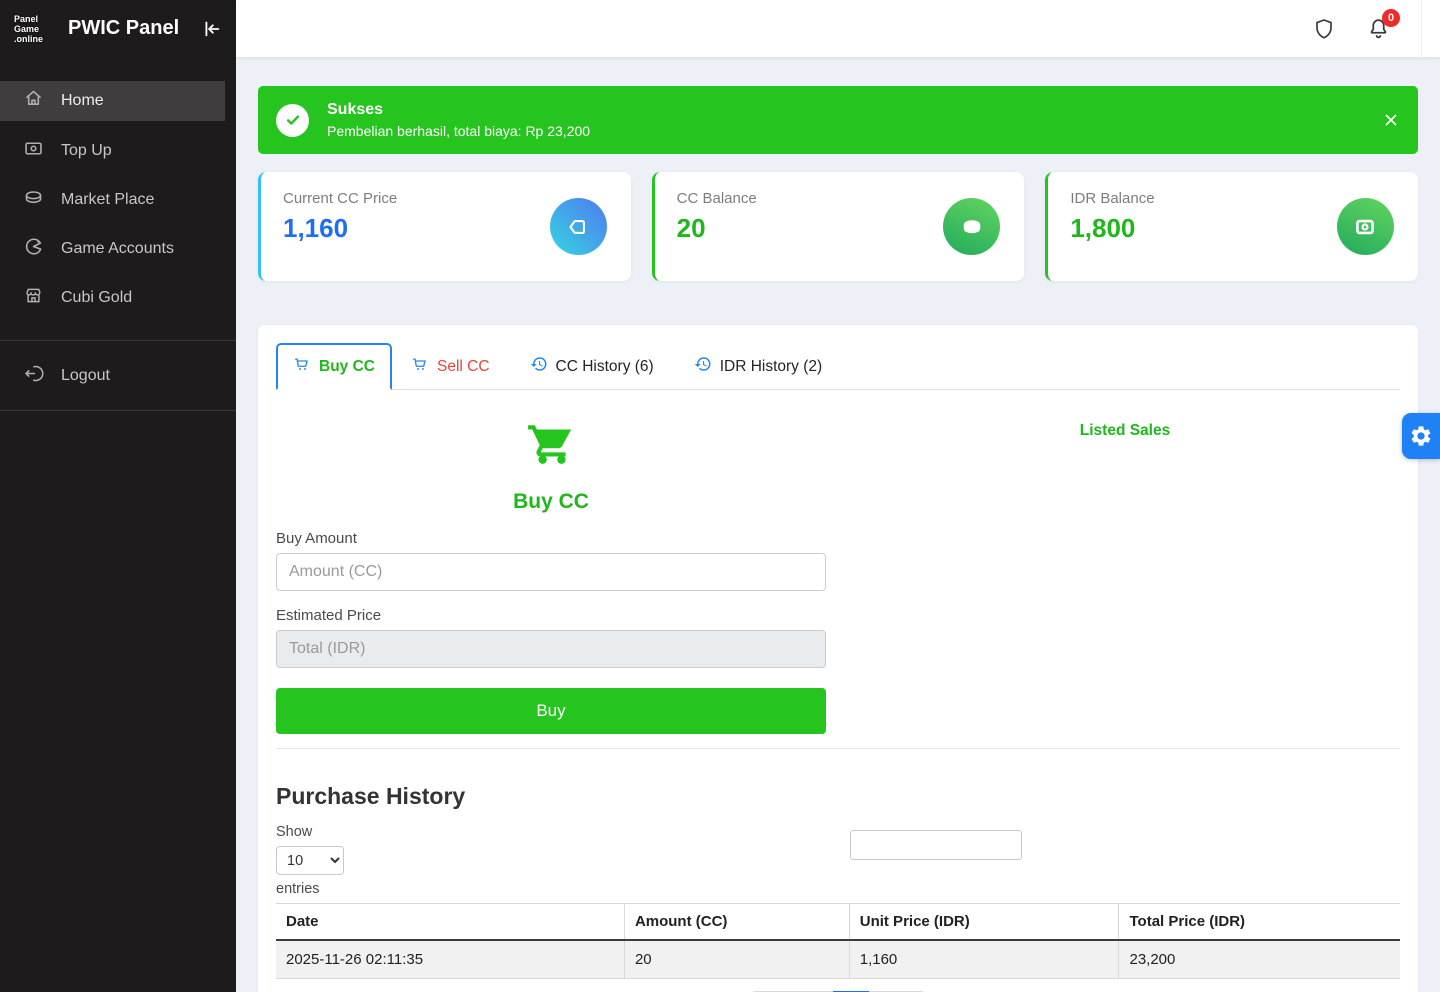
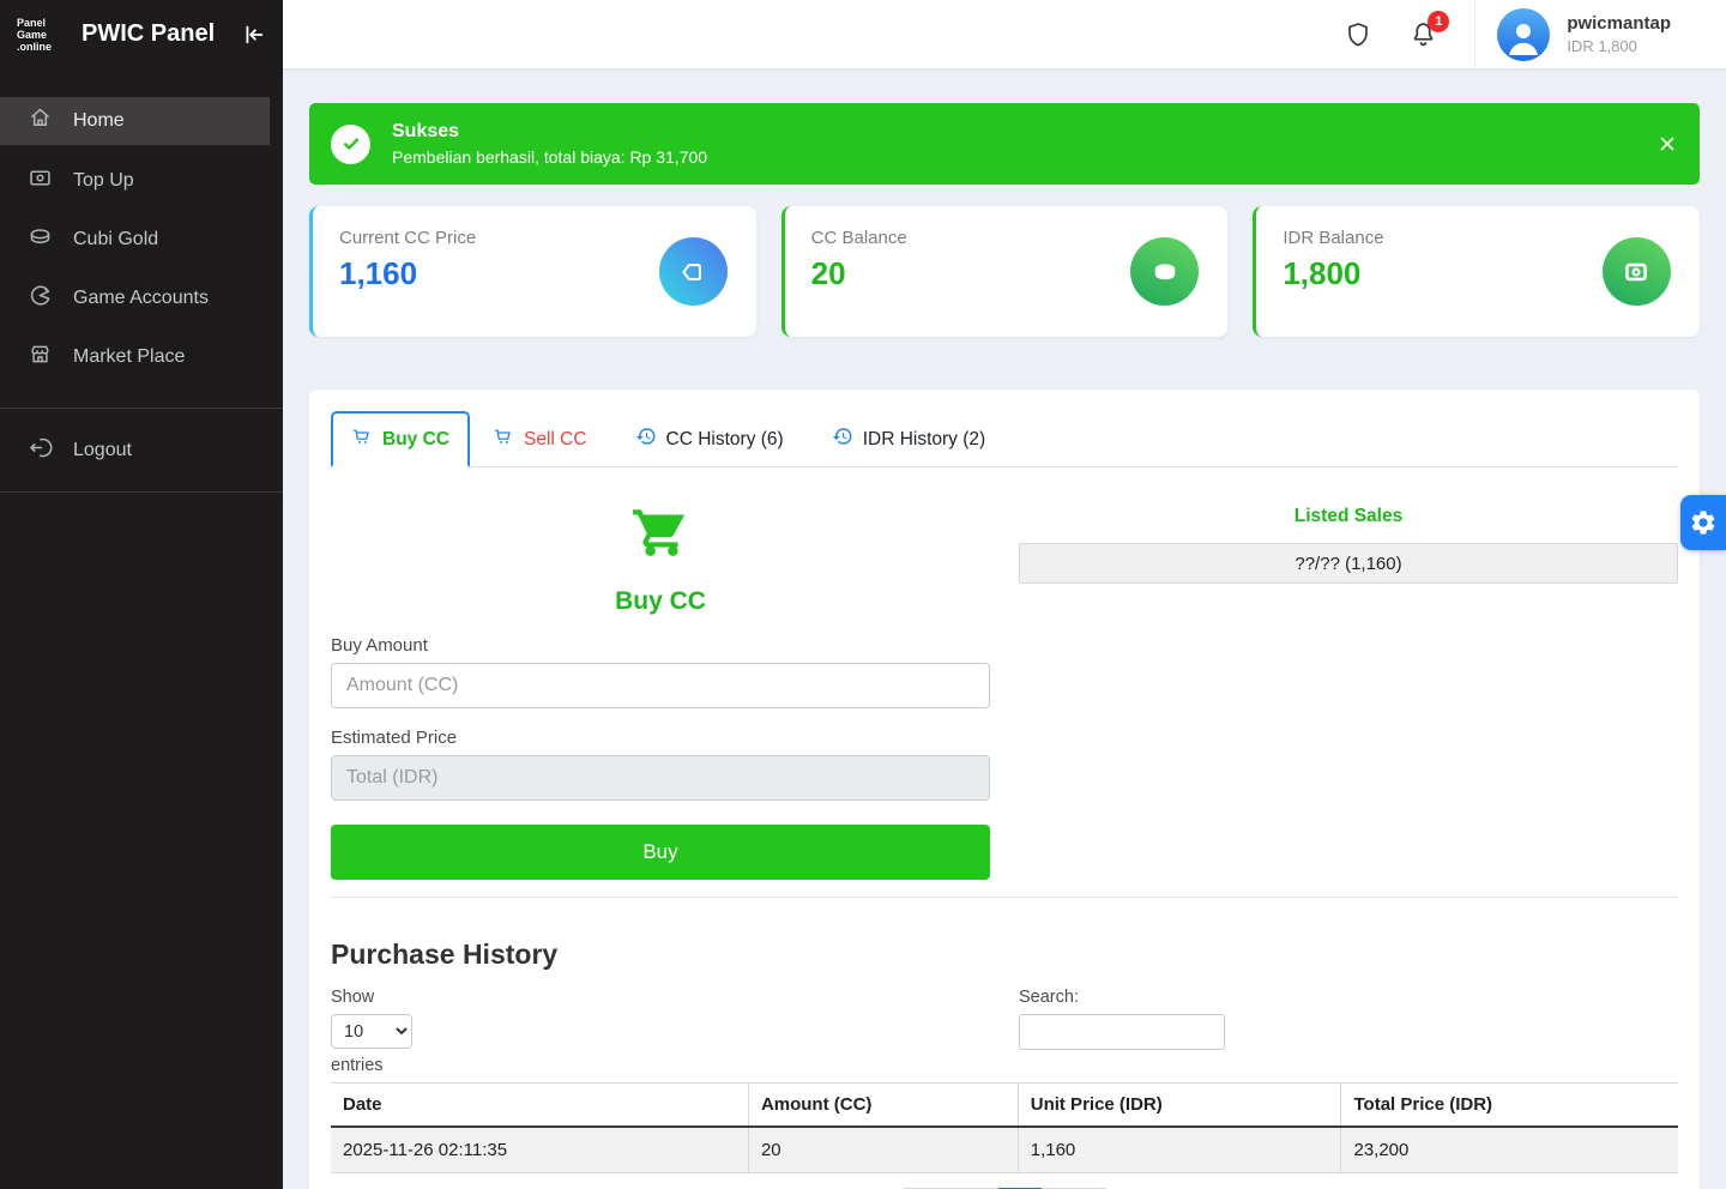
  Panel
  Game
  .online
  PWIC Panel
  Home
  Top Up
- Market Place
+ Cubi Gold
  Game Accounts
- Cubi Gold
+ Market Place
  Logout
- 0
+ 1
+ pwicmantap
+ IDR 1,800
  Sukses
- Pembelian berhasil, total biaya: Rp 23,200
+ Pembelian berhasil, total biaya: Rp 31,700
  Current CC Price
  1,160
  CC Balance
  20
  IDR Balance
  1,800
  Buy CC
  Sell CC
  CC History (6)
  IDR History (2)
  Buy CC
  Buy Amount
  Amount (CC)
  Estimated Price
  Total (IDR) Buy
  Listed Sales
+ ??/?? (1,160)
  Purchase History
  Show
  10
  entries
+ Search:
  Date	Amount (CC)	Unit Price (IDR)	Total Price (IDR)
  2025-11-26 02:11:35	20	1,160	23,200
